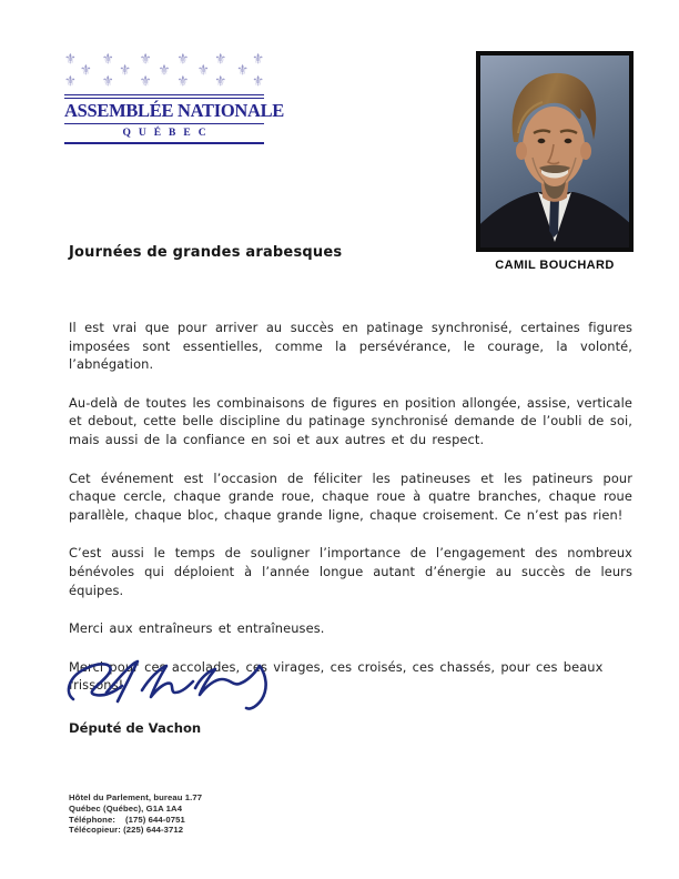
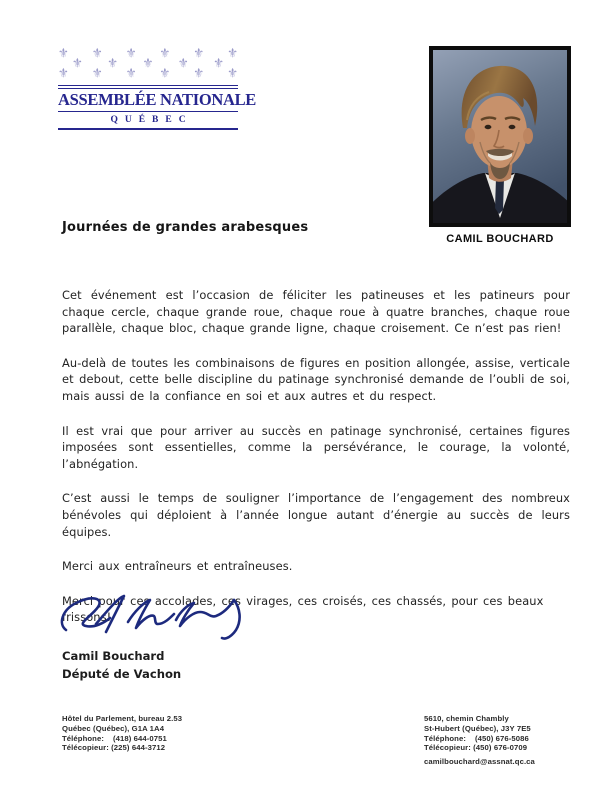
  ⚜
  ⚜
  ⚜
  ⚜
  ⚜
  ⚜
  ⚜
  ⚜
  ⚜
  ⚜
  ⚜
  ⚜
  ⚜
  ⚜
  ⚜
  ⚜
  ⚜
  ASSEMBLÉE NATIONALE
  QUÉBEC
  CAMIL BOUCHARD
  Journées de grandes arabesques
- Il est vrai que pour arriver au succès en patinage synchronisé, certaines figures imposées sont essentielles, comme la persévérance, le courage, la volonté, l’abnégation.
+ Cet événement est l’occasion de féliciter les patineuses et les patineurs pour chaque cercle, chaque grande roue, chaque roue à quatre branches, chaque roue parallèle, chaque bloc, chaque grande ligne, chaque croisement. Ce n’est pas rien!
  Au-delà de toutes les combinaisons de figures en position allongée, assise, verticale et debout, cette belle discipline du patinage synchronisé demande de l’oubli de soi, mais aussi de la confiance en soi et aux autres et du respect.
- Cet événement est l’occasion de féliciter les patineuses et les patineurs pour chaque cercle, chaque grande roue, chaque roue à quatre branches, chaque roue parallèle, chaque bloc, chaque grande ligne, chaque croisement. Ce n’est pas rien!
+ Il est vrai que pour arriver au succès en patinage synchronisé, certaines figures imposées sont essentielles, comme la persévérance, le courage, la volonté, l’abnégation.
  C’est aussi le temps de souligner l’importance de l’engagement des nombreux bénévoles qui déploient à l’année longue autant d’énergie au succès de leurs équipes.
  Merci aux entraîneurs et entraîneuses.
  Meci po ce accolades, ces virages, ces croisés, ces chassés, pour ces beaux frissns
+ Camil Bouchard
  Député de Vachon
- Hôtel du Parlement, bureau 1.77
+ Hôtel du Parlement, bureau 2.53
  Québec (Québec), G1A 1A4
- Téléphone: (175) 644-0751
+ Téléphone: (418) 644-0751
  Télécopieur: (225) 644-3712
+ 5610, chemin Chambly
+ St-Hubert (Québec), J3Y 7E5
+ Téléphone: (450) 676-5086
+ Télécopieur: (450) 676-0709
+ camilbouchard@assnat.qc.ca
